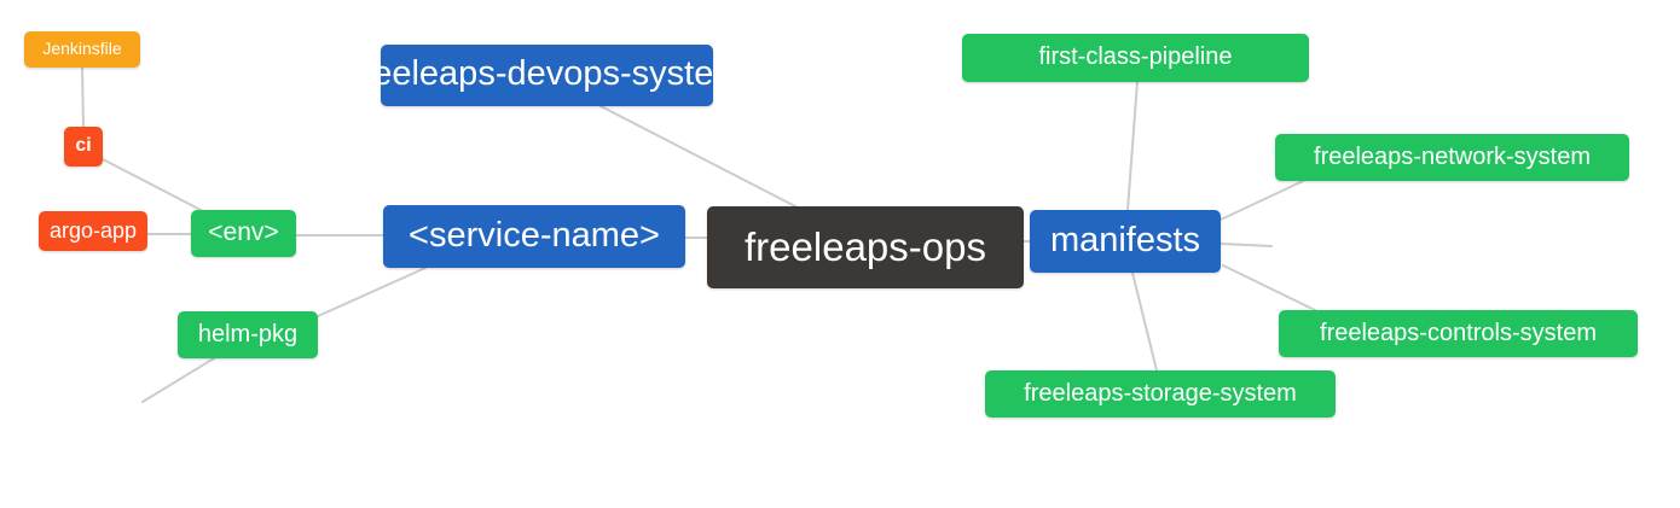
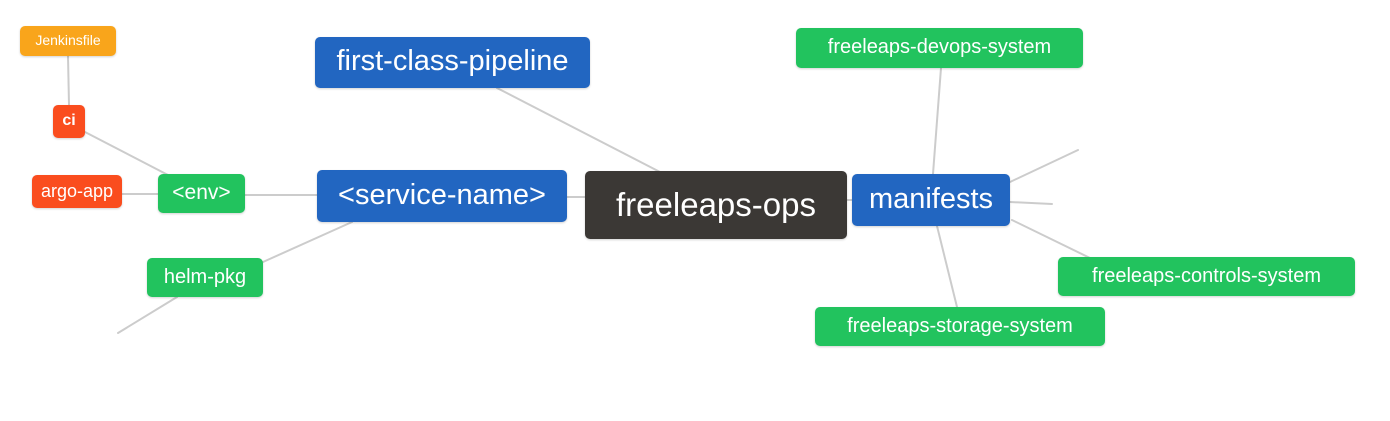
  Jenkinsfile
  ci
  argo-app
  <env>
  <service-name>
- freeleaps-devops-system
+ first-class-pipeline
  freeleaps-ops
  manifests
- first-class-pipeline
+ freeleaps-devops-system
- freeleaps-network-system
  freeleaps-controls-system
  freeleaps-storage-system
  helm-pkg
